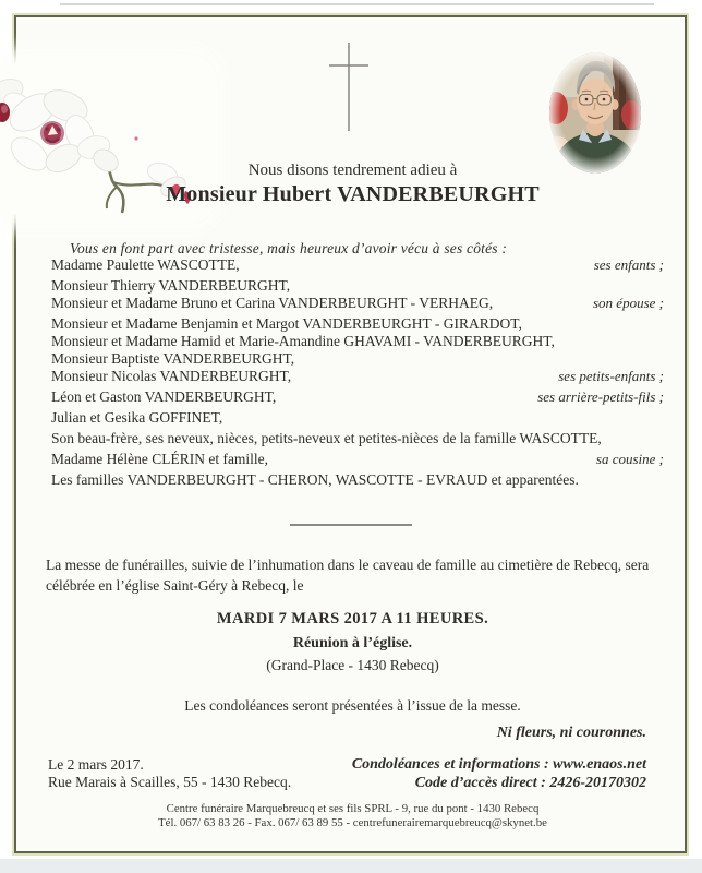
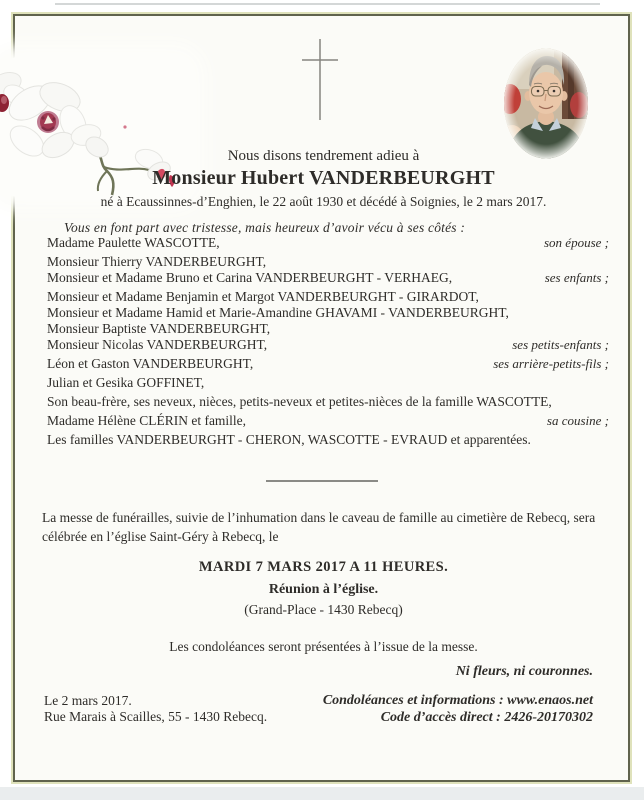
  Nous disons tendrement adieu à
  Monsieur Hubert VANDERBEURGHT
+ né à Ecaussinnes-d’Enghien, le 22 août 1930 et décédé à Soignies, le 2 mars 2017.
  Vous en font part avec tristesse, mais heureux d’avoir vécu à ses côtés :
  Madame Paulette WASCOTTE,
- ses enfants ;
+ son épouse ;
  Monsieur Thierry VANDERBEURGHT,
  Monsieur et Madame Bruno et Carina VANDERBEURGHT - VERHAEG,
- son épouse ;
+ ses enfants ;
  Monsieur et Madame Benjamin et Margot VANDERBEURGHT - GIRARDOT,
  Monsieur et Madame Hamid et Marie-Amandine GHAVAMI - VANDERBEURGHT,
  Monsieur Baptiste VANDERBEURGHT,
  Monsieur Nicolas VANDERBEURGHT,
  ses petits-enfants ;
  Léon et Gaston VANDERBEURGHT,
  ses arrière-petits-fils ;
  Julian et Gesika GOFFINET,
  Son beau-frère, ses neveux, nièces, petits-neveux et petites-nièces de la famille WASCOTTE,
  Madame Hélène CLÉRIN et famille,
  sa cousine ;
  Les familles VANDERBEURGHT - CHERON, WASCOTTE - EVRAUD et apparentées.
  La messe de funérailles, suivie de l’inhumation dans le caveau de famille au cimetière de Rebecq, sera célébrée en l’église Saint-Géry à Rebecq, le
  MARDI 7 MARS 2017 A 11 HEURES.
  Réunion à l’église.
  (Grand-Place - 1430 Rebecq)
  Les condoléances seront présentées à l’issue de la messe.
  Ni fleurs, ni couronnes.
  Le 2 mars 2017.
  Rue Marais à Scailles, 55 - 1430 Rebecq.
  Condoléances et informations : www.enaos.net
  Code d’accès direct : 2426-20170302
- Centre funéraire Marquebreucq et ses fils SPRL - 9, rue du pont - 1430 Rebecq
- Tél. 067/ 63 83 26 - Fax. 067/ 63 89 55 - centrefunerairemarquebreucq@skynet.be
